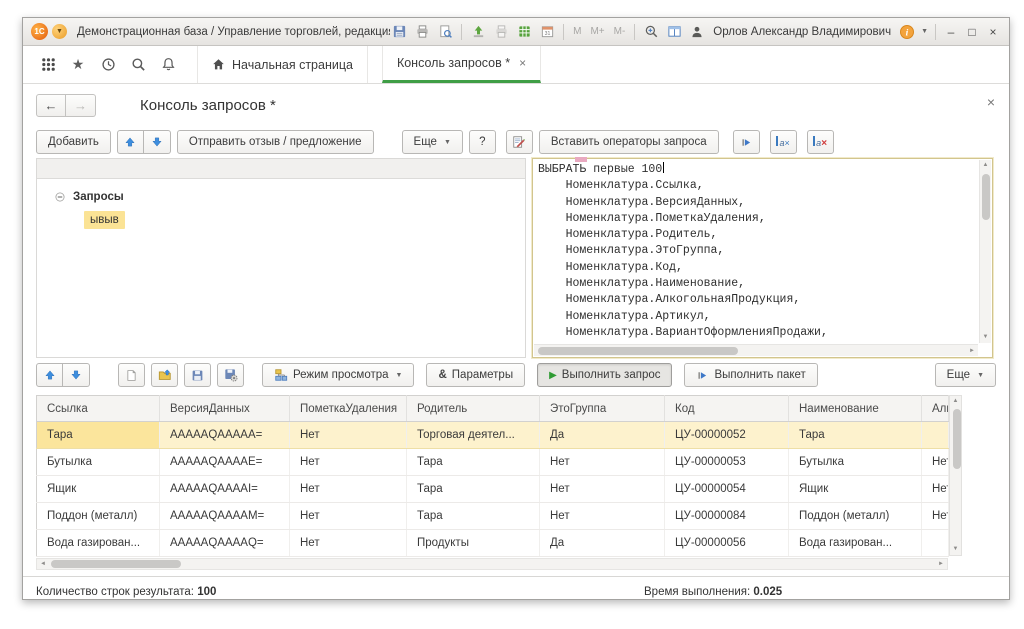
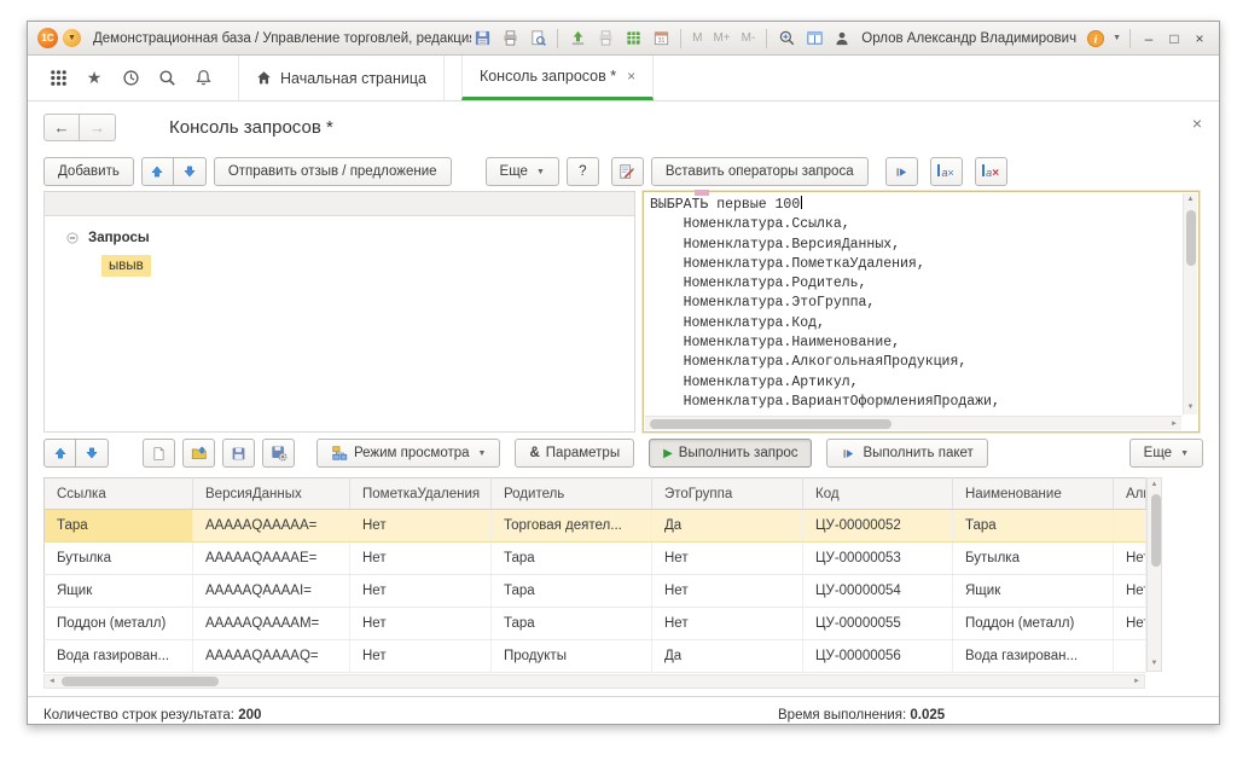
  1С
  Демонстрационная база / Управление торговлей, редакци
  M
  M+
  M-
  Орлов Александр Владимирович
  i
  –
  □
  ×
  ★
  Начальная страница
  Консоль запросов *
  ×
  ←
  →
  Консоль запросов *
  ×
  Добавить
  Отправить отзыв / предложение
  Еще
  ?
  Вставить операторы запроса
  a×
  a×
  Запросы
  ывыв
  ВЫБРАТЬ первые 100
  Номенклатура.Ссылка,
  Номенклатура.ВерсияДанных,
  Номенклатура.ПометкаУдаления,
  Номенклатура.Родитель,
  Номенклатура.ЭтоГруппа,
  Номенклатура.Код,
  Номенклатура.Наименование,
  Номенклатура.АлкогольнаяПродукция,
  Номенклатура.Артикул,
  Номенклатура.ВариантОформленияПродажи,
  Режим просмотра
  &
  Параметры
  ▶
  Выполнить запрос
  Выполнить пакет
  Еще
  	Ссылка	ВерсияДанных	ПометкаУдаления	Родитель	ЭтоГруппа	Код	Наименование	Ал
  Тара	AAAAAQAAAAA=	Нет	Торговая деятел...	Да	ЦУ-00000052	Тара
  Бутылка	AAAAAQAAAAE=	Нет	Тара	Нет	ЦУ-00000053	Бутылка	Не
  Ящик	AAAAAQAAAAI=	Нет	Тара	Нет	ЦУ-00000054	Ящик	Не
- Поддон (металл)	AAAAAQAAAAM=	Нет	Тара	Нет	ЦУ-00000084	Поддон (металл)	Не
+ Поддон (металл)	AAAAAQAAAAM=	Нет	Тара	Нет	ЦУ-00000055	Поддон (металл)	Не
  Вода газирован...	AAAAAQAAAAQ=	Нет	Продукты	Да	ЦУ-00000056	Вода газирован...
- Количество строк результата: 100
+ Количество строк результата: 200
  Время выполнения: 0.025
